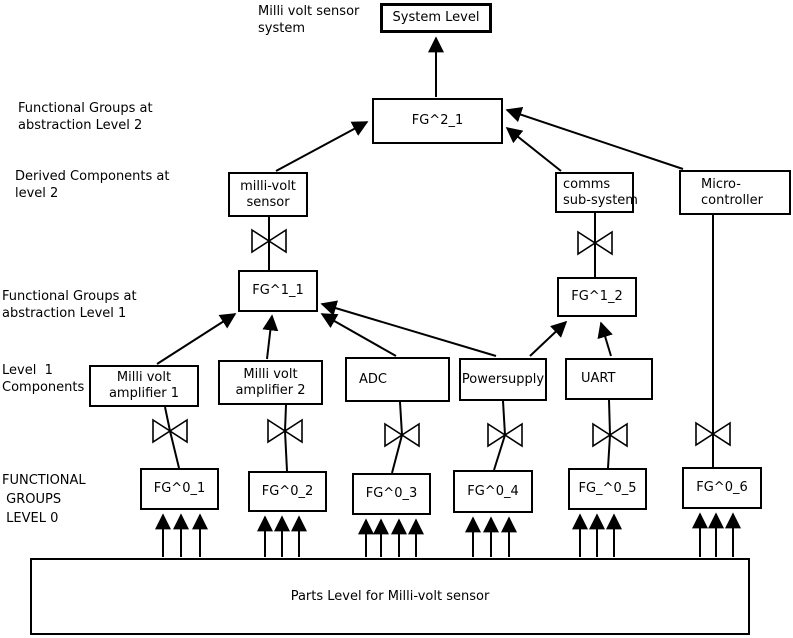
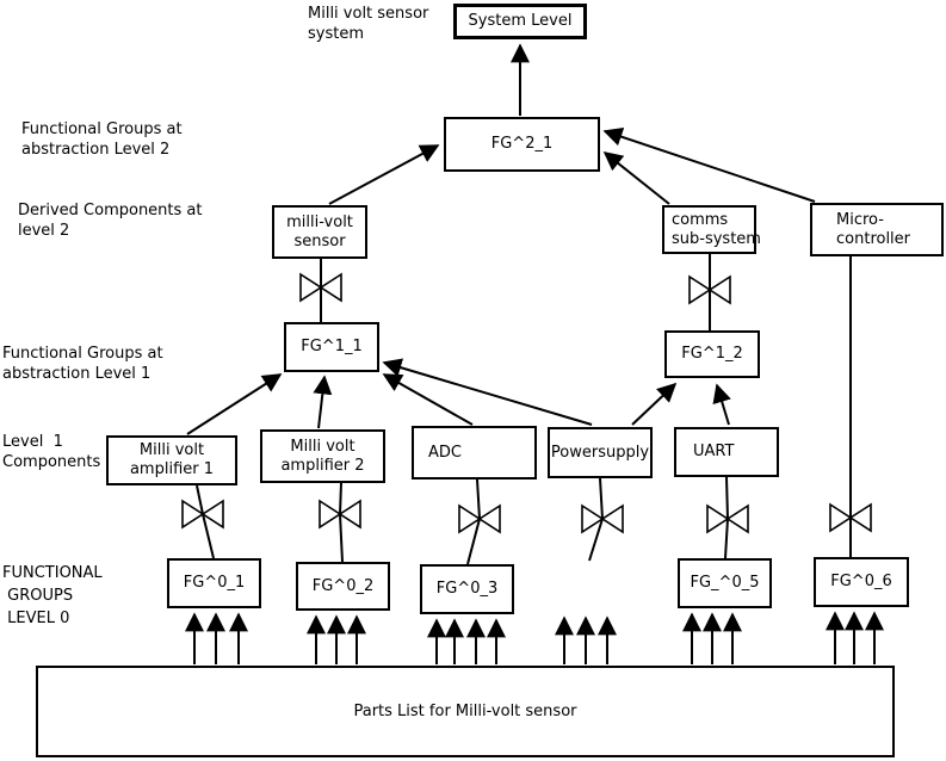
  Milli volt sensor
  system
  Functional Groups at
  abstraction Level 2
  Derived Components at
  level 2
  Functional Groups at
  abstraction Level 1
  Level 1
  Components
  FUNCTIONAL
  GROUPS
  LEVEL 0
  System Level
  FG^2_1
  milli-volt
  sensor
  comms
  sub-system
  Micro-
  controller
  FG^1_1
  FG^1_2
  Milli volt
  amplifier 1
  Milli volt
  amplifier 2
  ADC
  Powersupply
  UART
  FG^0_1
  FG^0_2
  FG^0_3
- FG^0_4
  FG_^0_5
  FG^0_6
- Parts Level for Milli-volt sensor
+ Parts List for Milli-volt sensor
